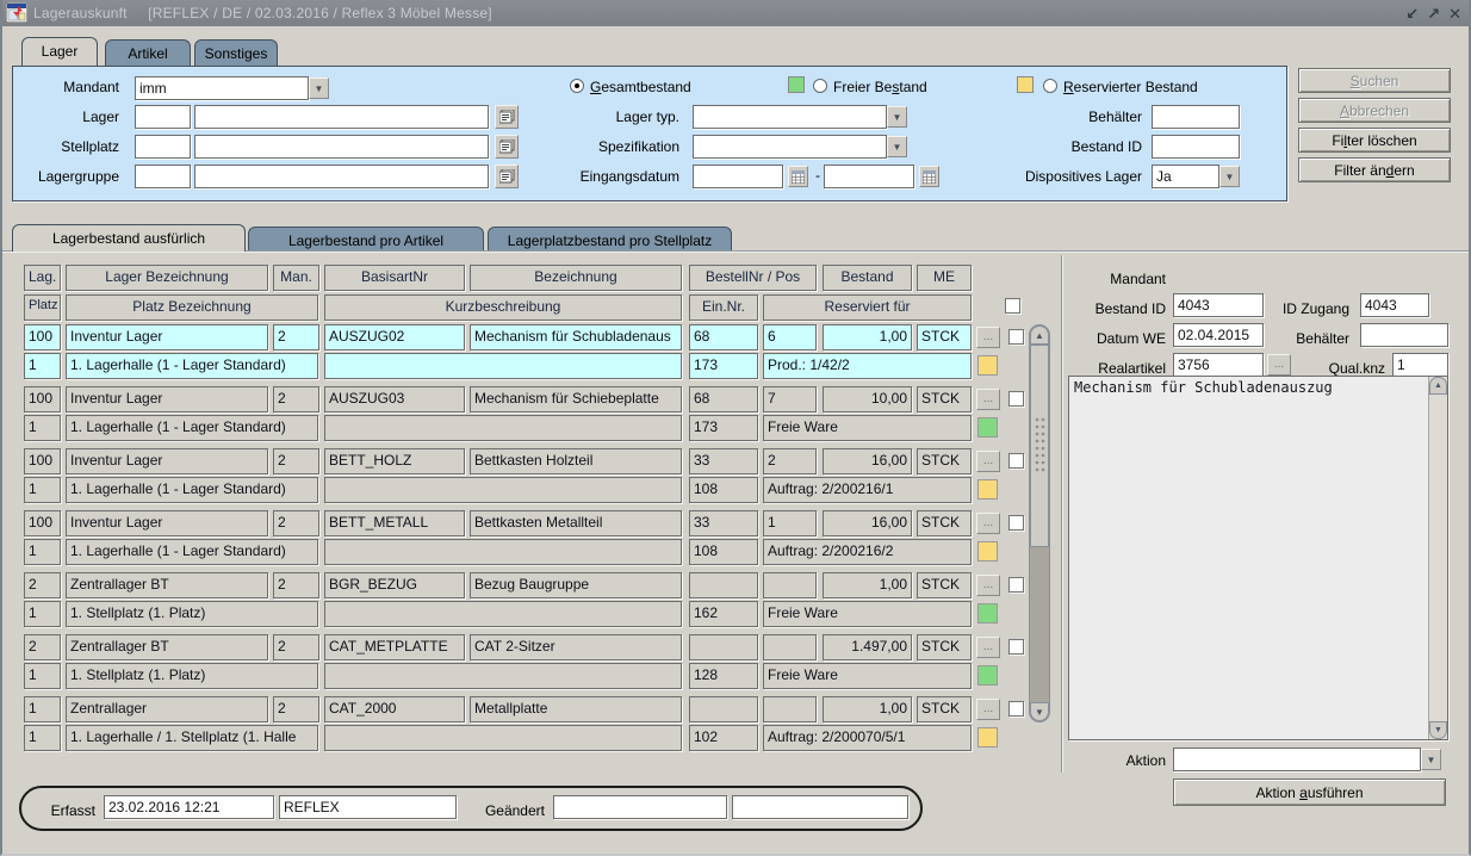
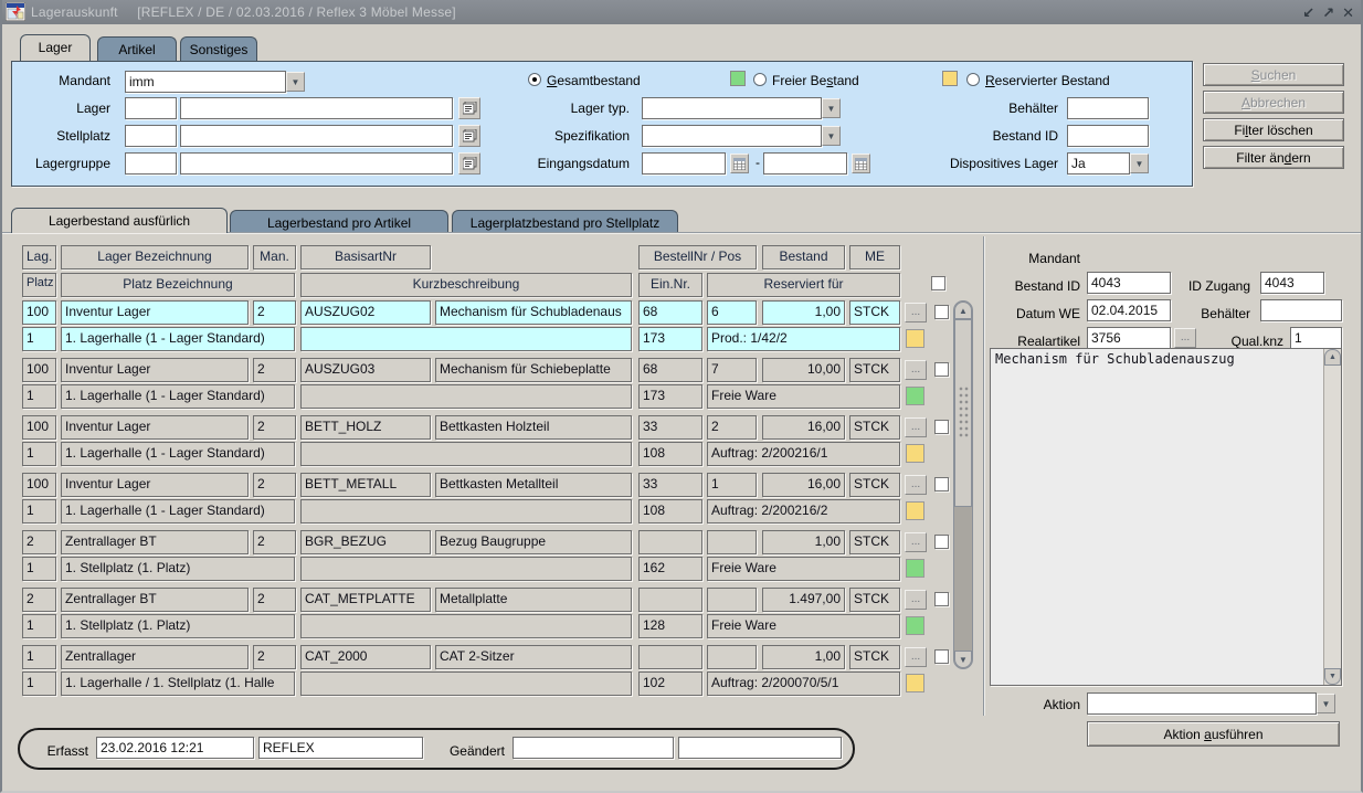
  Lagerauskunft [REFLEX / DE / 02.03.2016 / Reflex 3 Möbel Messe]
  ↙
  ↗
  ✕
  Lager
  Artikel
  Sonstiges
  Mandant
  imm
  ▼
  Lager
  Stellplatz
  Lagergruppe
  Gesamtbestand
  Freier Bestand
  Lager typ.
  ▼
  Spezifikation
  ▼
  Eingangsdatum
  -
  Reservierter Bestand
  Behälter
  Bestand ID
  Dispositives Lager
  Ja
  ▼
  Suchen
  Abbrechen
  Filter löschen
  Filter ändern
  Lagerbestand ausfürlich
  Lagerbestand pro Artikel
  Lagerplatzbestand pro Stellplatz
  Lag.
  Lager Bezeichnung
  Man.
  BasisartNr
- Bezeichnung
  BestellNr / Pos
  Bestand
  ME
  Platz
  Platz Bezeichnung
  Kurzbeschreibung
  Ein.Nr.
  Reserviert für
  100
  Inventur Lager
  2
  AUSZUG02
  Mechanism für Schubladenaus
  68
  6
  1,00
  STCK
  ...
  1
  1. Lagerhalle (1 - Lager Standard)
  173
  Prod.: 1/42/2
  100
  Inventur Lager
  2
  AUSZUG03
  Mechanism für Schiebeplatte
  68
  7
  10,00
  STCK
  ...
  1
  1. Lagerhalle (1 - Lager Standard)
  173
  Freie Ware
  100
  Inventur Lager
  2
  BETT_HOLZ
  Bettkasten Holzteil
  33
  2
  16,00
  STCK
  ...
  1
  1. Lagerhalle (1 - Lager Standard)
  108
  Auftrag: 2/200216/1
  100
  Inventur Lager
  2
  BETT_METALL
  Bettkasten Metallteil
  33
  1
  16,00
  STCK
  ...
  1
  1. Lagerhalle (1 - Lager Standard)
  108
  Auftrag: 2/200216/2
  2
  Zentrallager BT
  2
  BGR_BEZUG
  Bezug Baugruppe
  1,00
  STCK
  ...
  1
  1. Stellplatz (1. Platz)
  162
  Freie Ware
  2
  Zentrallager BT
  2
  CAT_METPLATTE
- CAT 2-Sitzer
+ Metallplatte
  1.497,00
  STCK
  ...
  1
  1. Stellplatz (1. Platz)
  128
  Freie Ware
  1
  Zentrallager
  2
  CAT_2000
- Metallplatte
+ CAT 2-Sitzer
  1,00
  STCK
  ...
  1
  1. Lagerhalle / 1. Stellplatz (1. Halle
  102
  Auftrag: 2/200070/5/1
  ▲
  ▼
  Mandant
  Bestand ID
  4043
  ID Zugang
  4043
  Datum WE
  02.04.2015
  Behälter
  Realartikel
  3756
  ...
  Qual.knz
  1
  Mechanism für Schubladenauszug
  Aktion
  ▼
  Aktion ausführen
  Erfasst
  23.02.2016 12:21
  REFLEX
  Geändert
